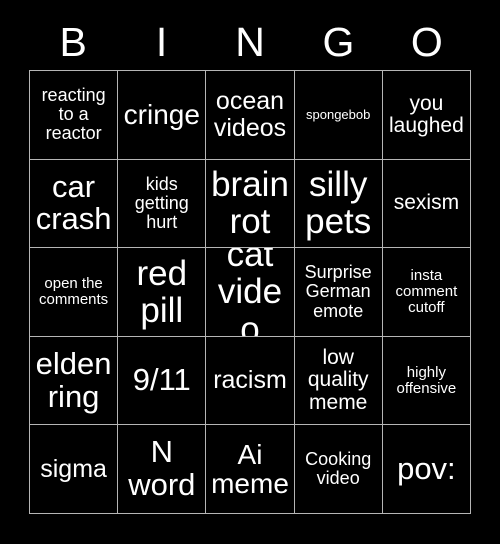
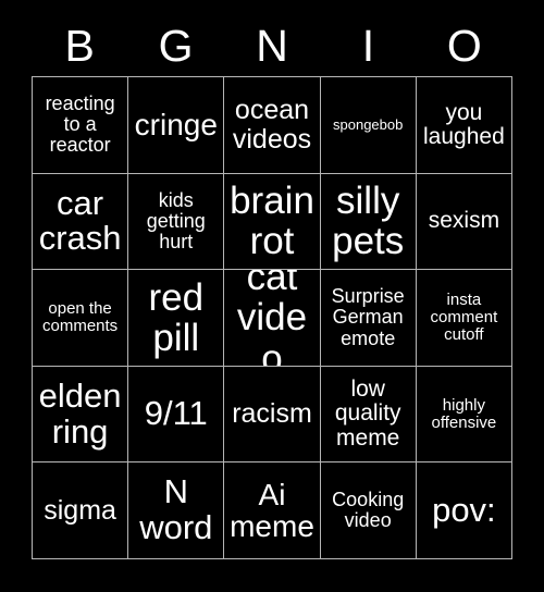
  B
- I
+ G
  N
- G
+ I
  O
  reacting
  to a
  reactor
  cringe
  ocean
  videos
  spongebob
  you
  laughed
  car
  crash
  kids
  getting
  hurt
  brain
  rot
  silly
  pets
  sexism
  open the
  comments
  red
  pill
  cat
  video
  Surprise
  German
  emote
  insta
  comment
  cutoff
  elden
  ring
  9/11
  racism
  low
  quality
  meme
  highly
  offensive
  sigma
  N
  word
  Ai
  meme
  Cooking
  video
  pov:
